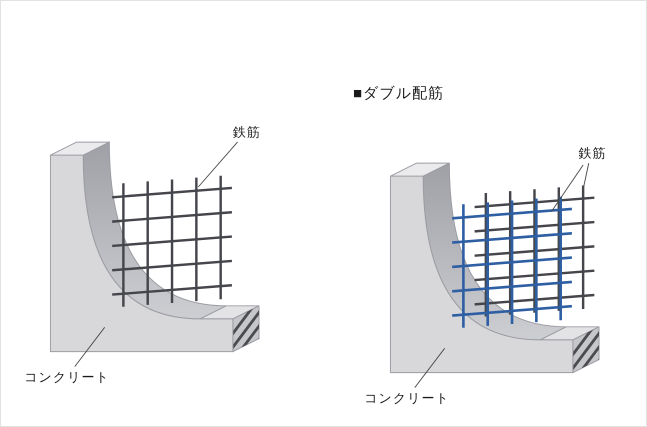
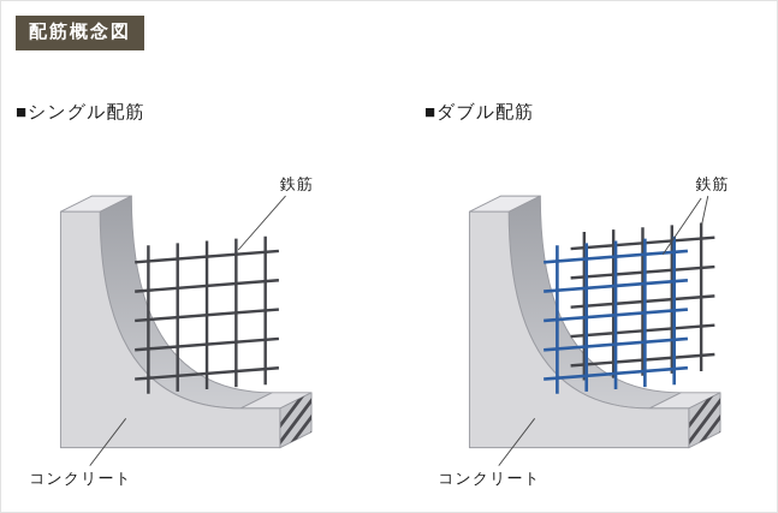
+ 配筋概念図
+ ■シングル配筋
  鉄筋
  コンクリート
  ■ダブル配筋
  鉄筋
  コンクリート
